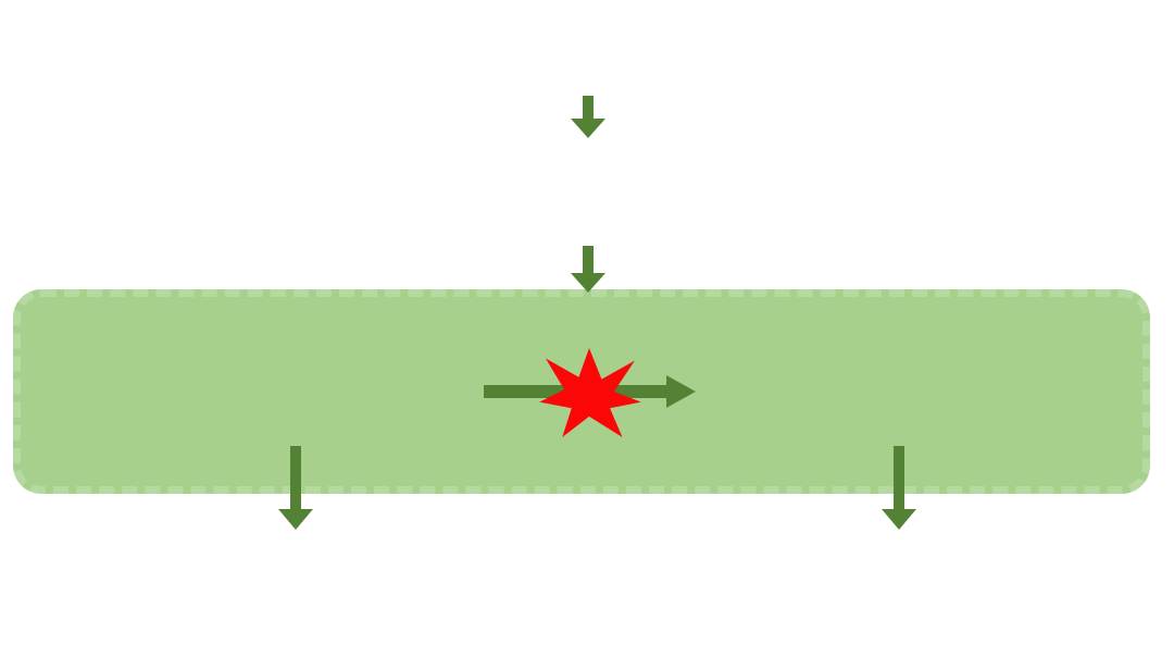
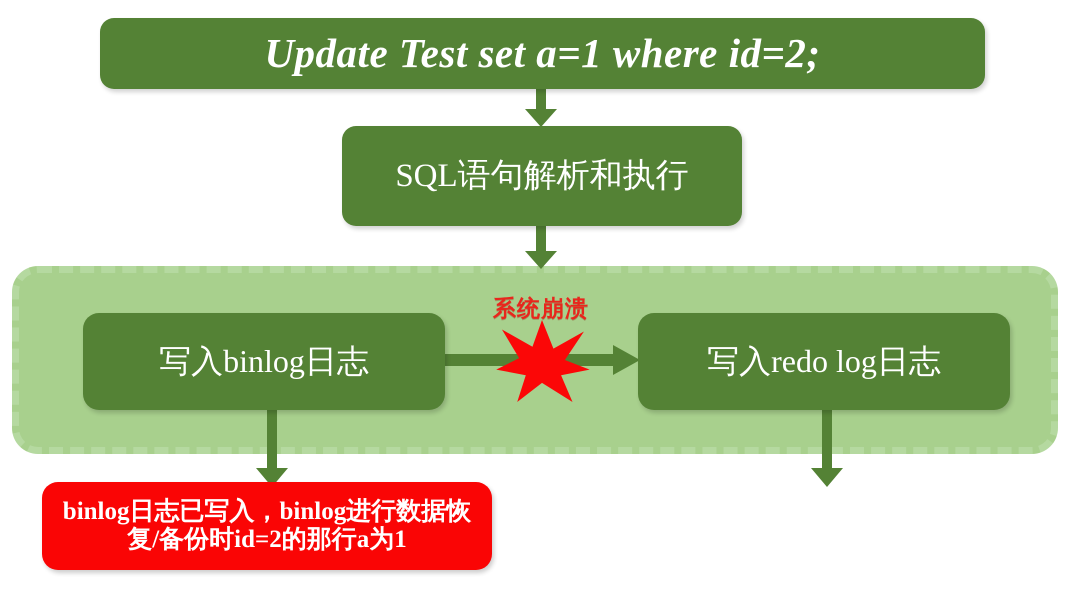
+ Update Test set a=1 where id=2;
+ SQL语句解析和执行
+ 写入binlog日志
+ 写入redo log日志
+ 系统崩溃
+ binlog日志已写入，binlog进行数据恢复/备份时id=2的那行a为1
